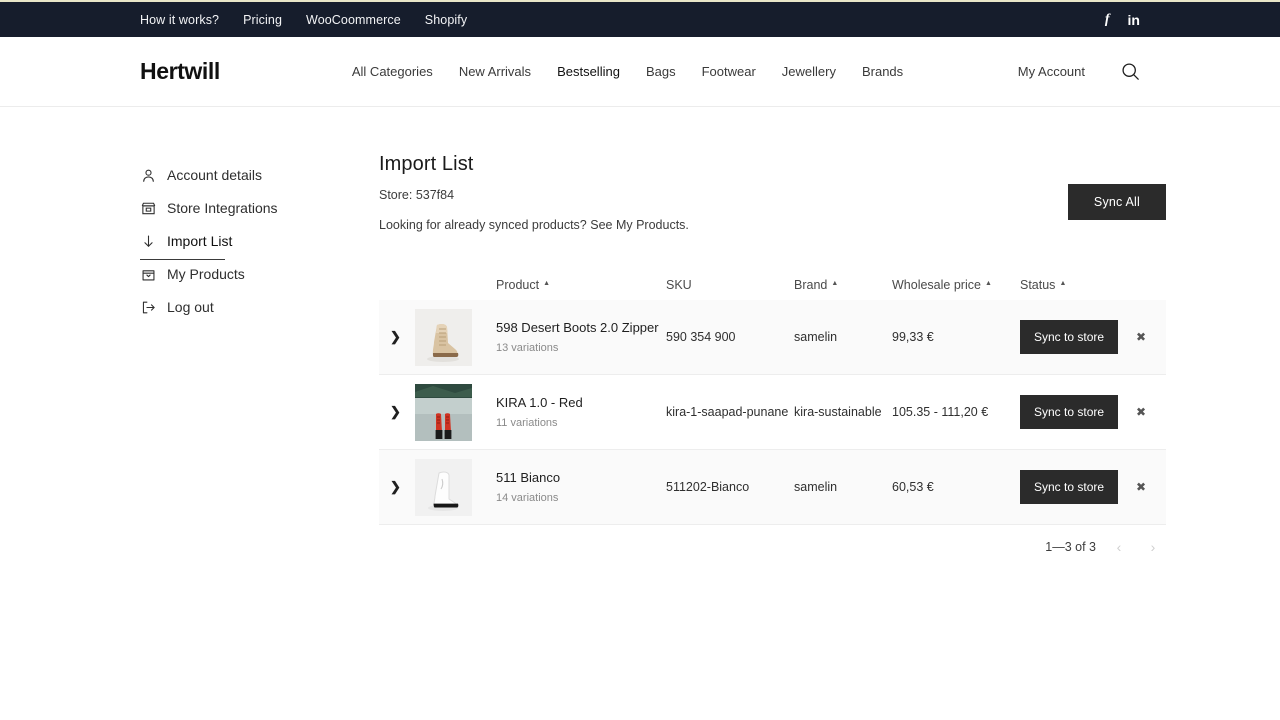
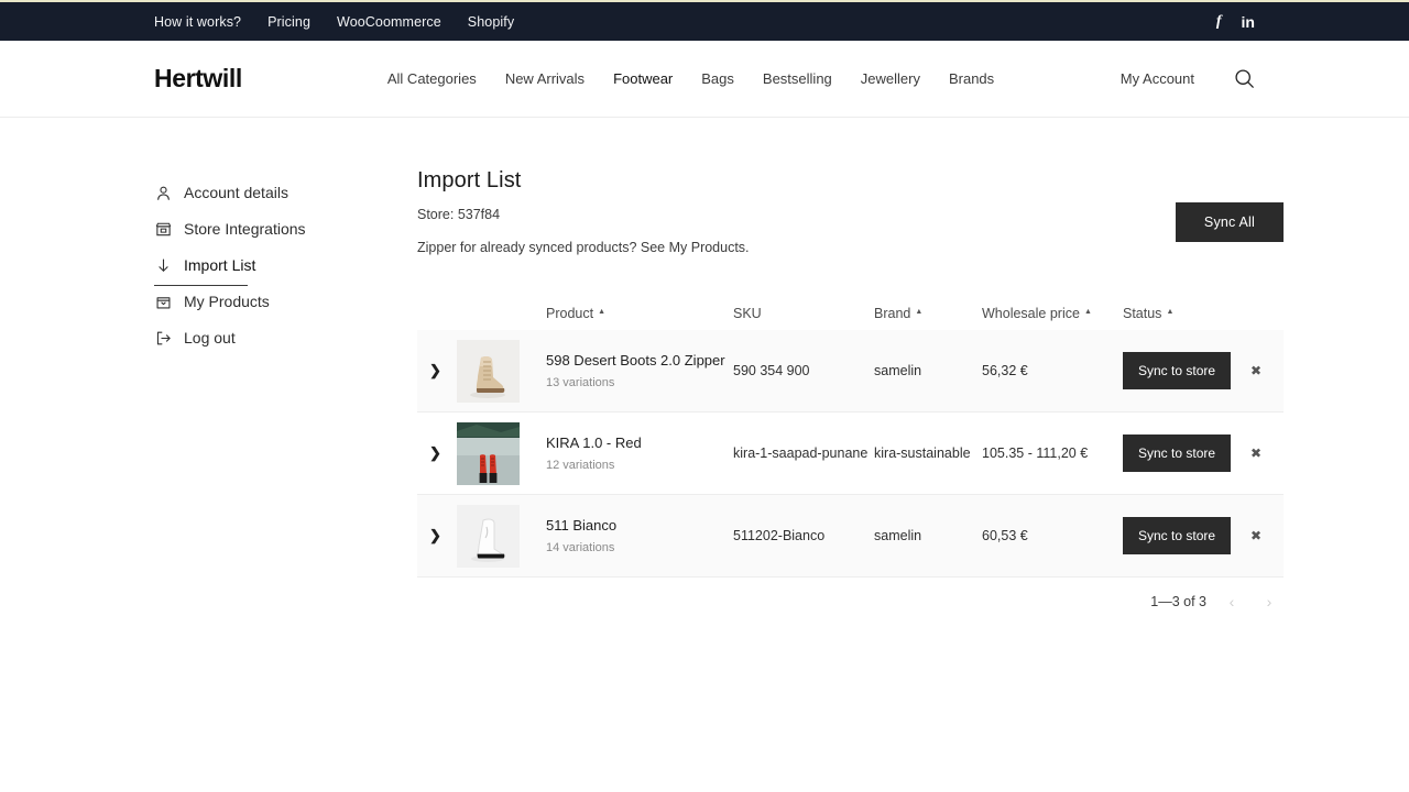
  How it works?
  Pricing
  WooCoommerce
  Shopify
  f
  in
  Hertwill
  All Categories
  New Arrivals
- Bestselling
+ Footwear
  Bags
- Footwear
+ Bestselling
  Jewellery
  Brands
  My Account
  Account details
  Store Integrations
  Import List
  My Products
  Log out
  Import List
  Store: 537f84
- Looking for already synced products? See My Products.
+ Zipper for already synced products? See My Products.
  Sync All
  Product
  SKU
  Brand
  Wholesale price
  Status
  ❯
  598 Desert Boots 2.0 Zipper
  13 variations
  590 354 900
  samelin
- 99,33 €
+ 56,32 €
  Sync to store
  ✖
  ❯
  KIRA 1.0 - Red
- 11 variations
+ 12 variations
  kira-1-saapad-punane
  kira-sustainable
  105.35 - 111,20 €
  Sync to store
  ✖
  ❯
  511 Bianco
  14 variations
  511202-Bianco
  samelin
  60,53 €
  Sync to store
  ✖
  1—3 of 3
  ‹
  ›
